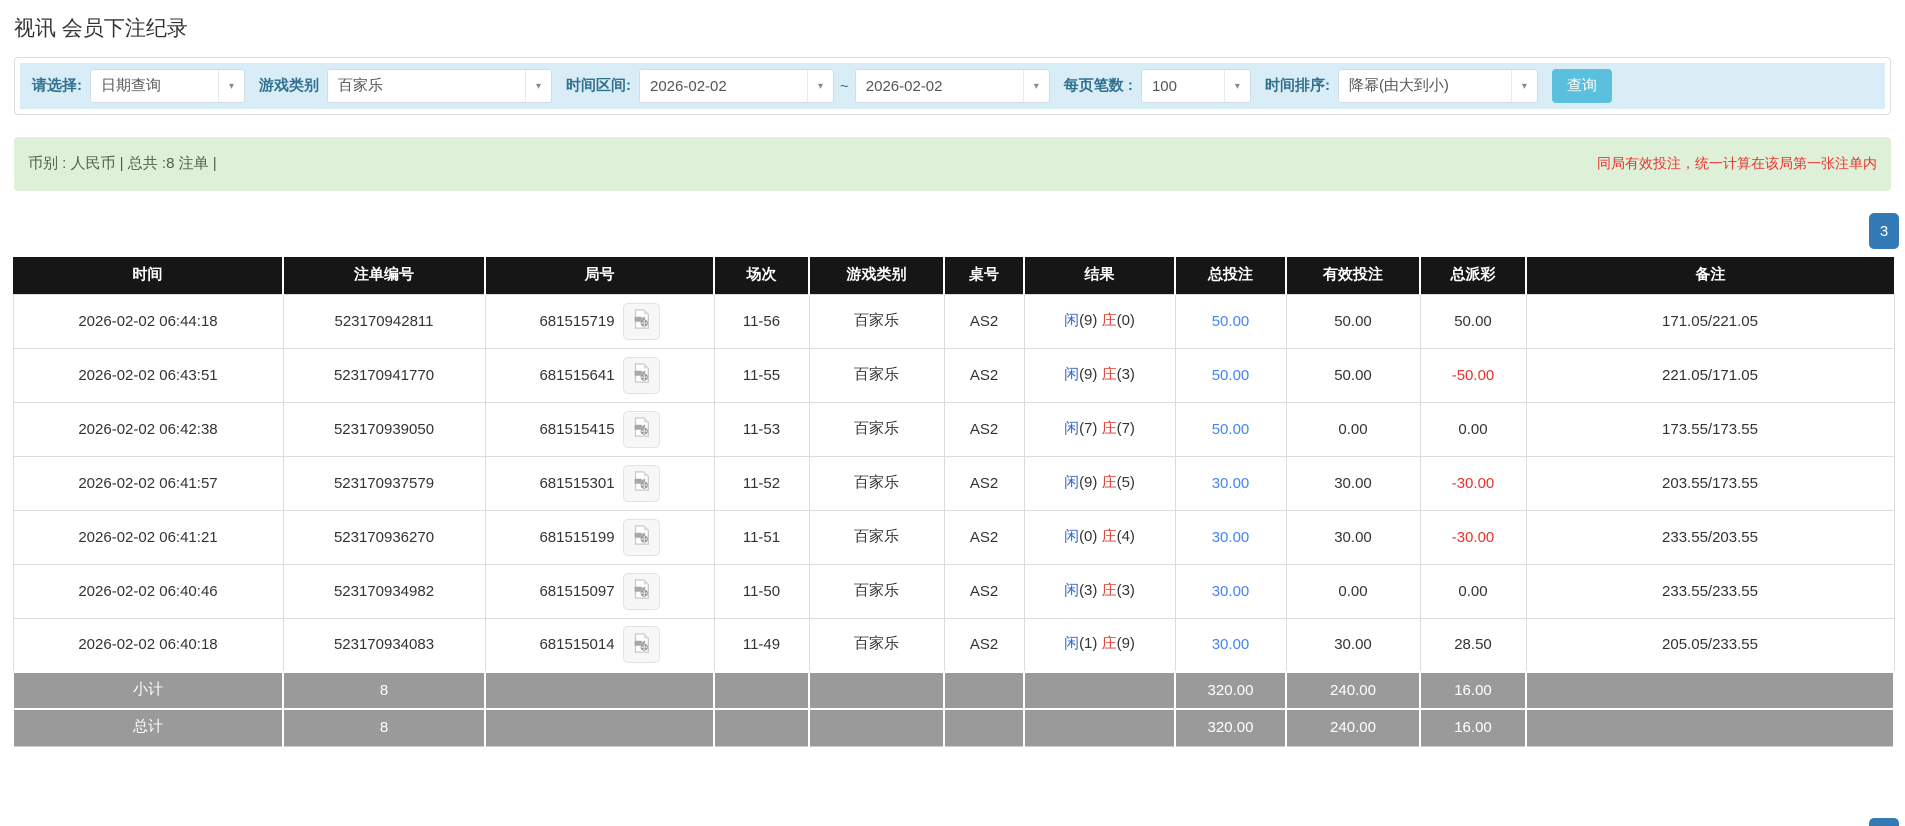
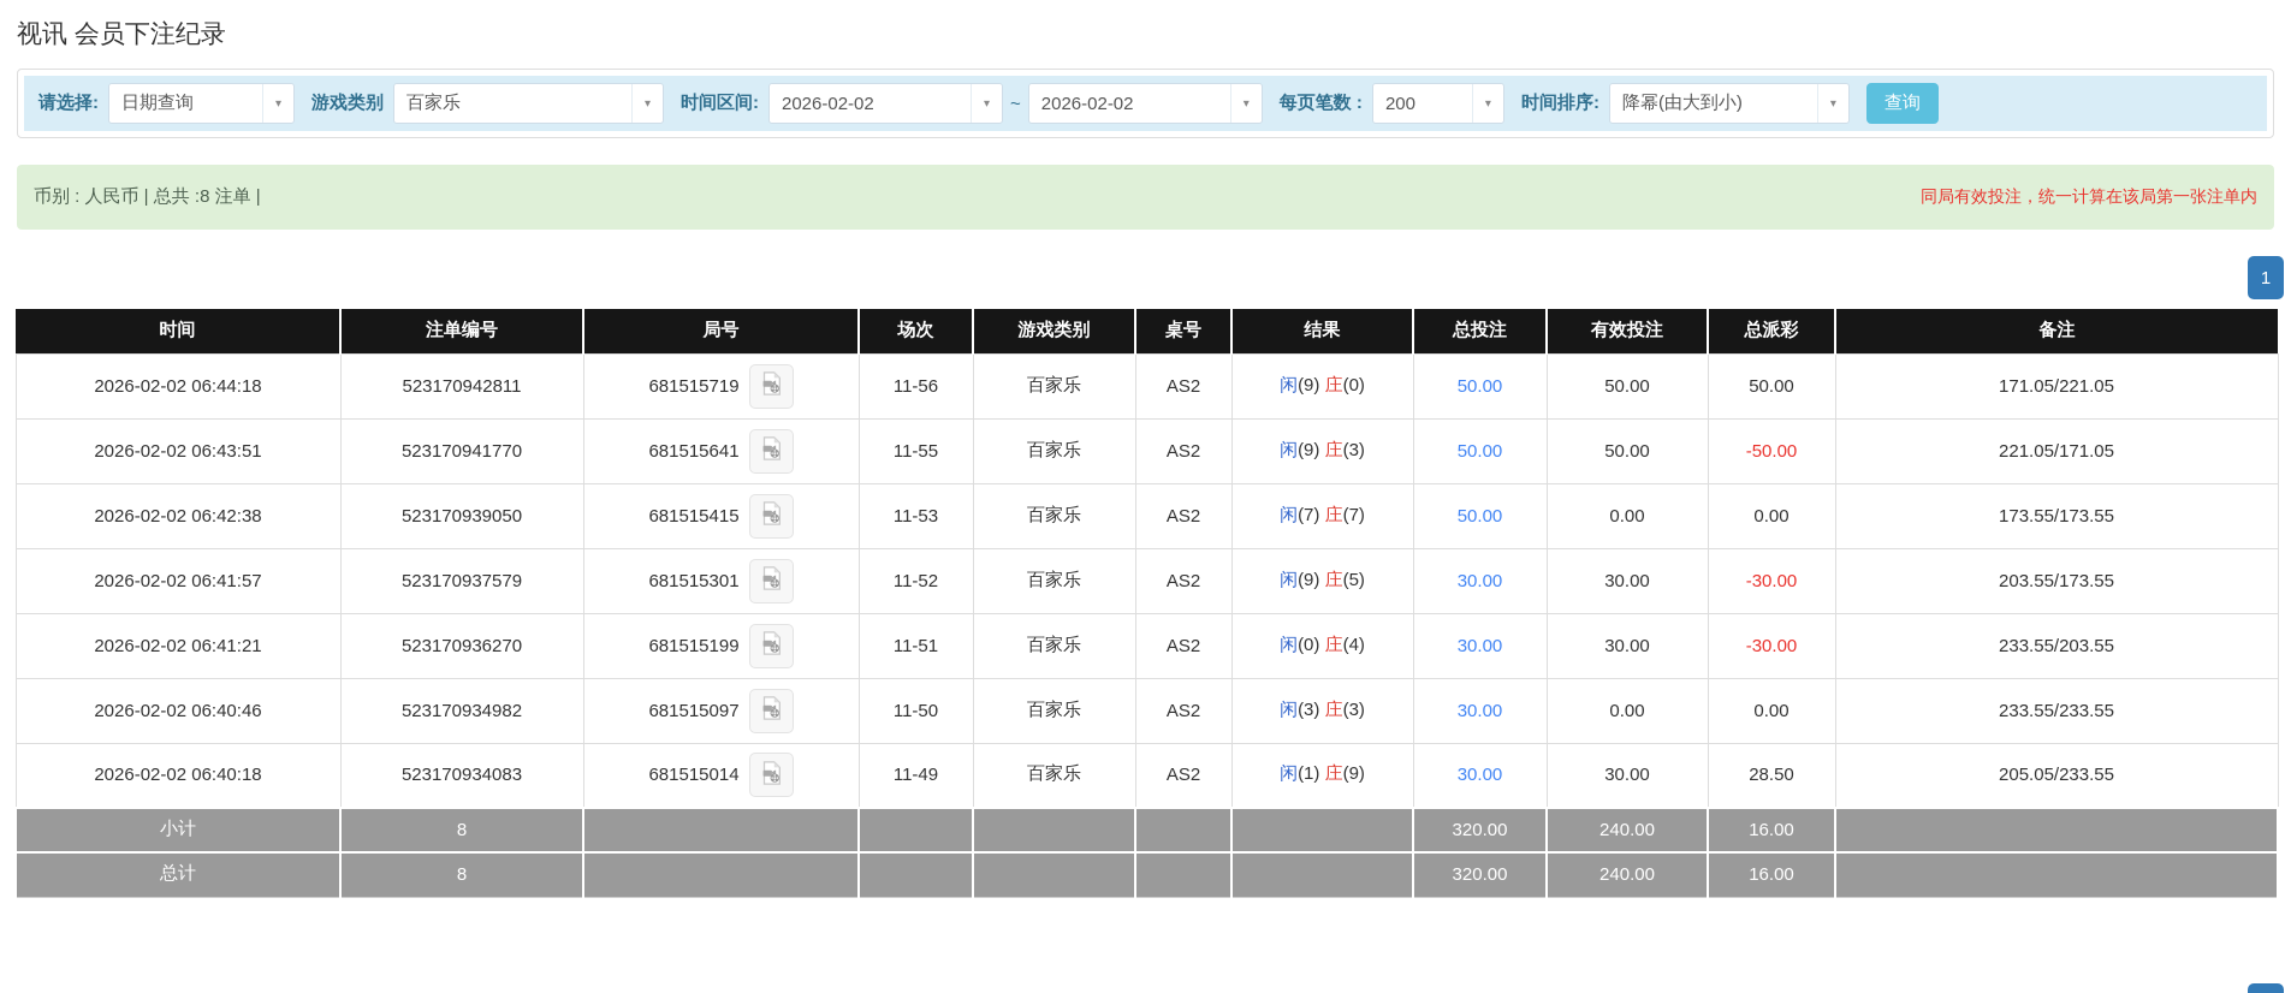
  视讯 会员下注纪录
  请选择:
  日期查询
  ▾
  游戏类别
  百家乐
  ▾
  时间区间:
  2026-02-02
  ▾
  ~
  2026-02-02
  ▾
  每页笔数 :
- 100
+ 200
  ▾
  时间排序:
  降幂(由大到小)
  ▾
  查询
  币别 : 人民币 | 总共 :8 注单 |
  同局有效投注，统一计算在该局第一张注单内
- 3
+ 1
  时间	注单编号	局号	场次	游戏类别	桌号	结果	总投注	有效投注	总派彩	备注
  2026-02-02 06:44:18	523170942811	681515719	11-56	百家乐	AS2	闲(9) 庄(0)	50.00	50.00	50.00	171.05/221.05
  2026-02-02 06:43:51	523170941770	681515641	11-55	百家乐	AS2	闲(9) 庄(3)	50.00	50.00	-50.00	221.05/171.05
  2026-02-02 06:42:38	523170939050	681515415	11-53	百家乐	AS2	闲(7) 庄(7)	50.00	0.00	0.00	173.55/173.55
  2026-02-02 06:41:57	523170937579	681515301	11-52	百家乐	AS2	闲(9) 庄(5)	30.00	30.00	-30.00	203.55/173.55
  2026-02-02 06:41:21	523170936270	681515199	11-51	百家乐	AS2	闲(0) 庄(4)	30.00	30.00	-30.00	233.55/203.55
  2026-02-02 06:40:46	523170934982	681515097	11-50	百家乐	AS2	闲(3) 庄(3)	30.00	0.00	0.00	233.55/233.55
  2026-02-02 06:40:18	523170934083	681515014	11-49	百家乐	AS2	闲(1) 庄(9)	30.00	30.00	28.50	205.05/233.55
  小计	8						320.00	240.00	16.00
  总计	8						320.00	240.00	16.00
